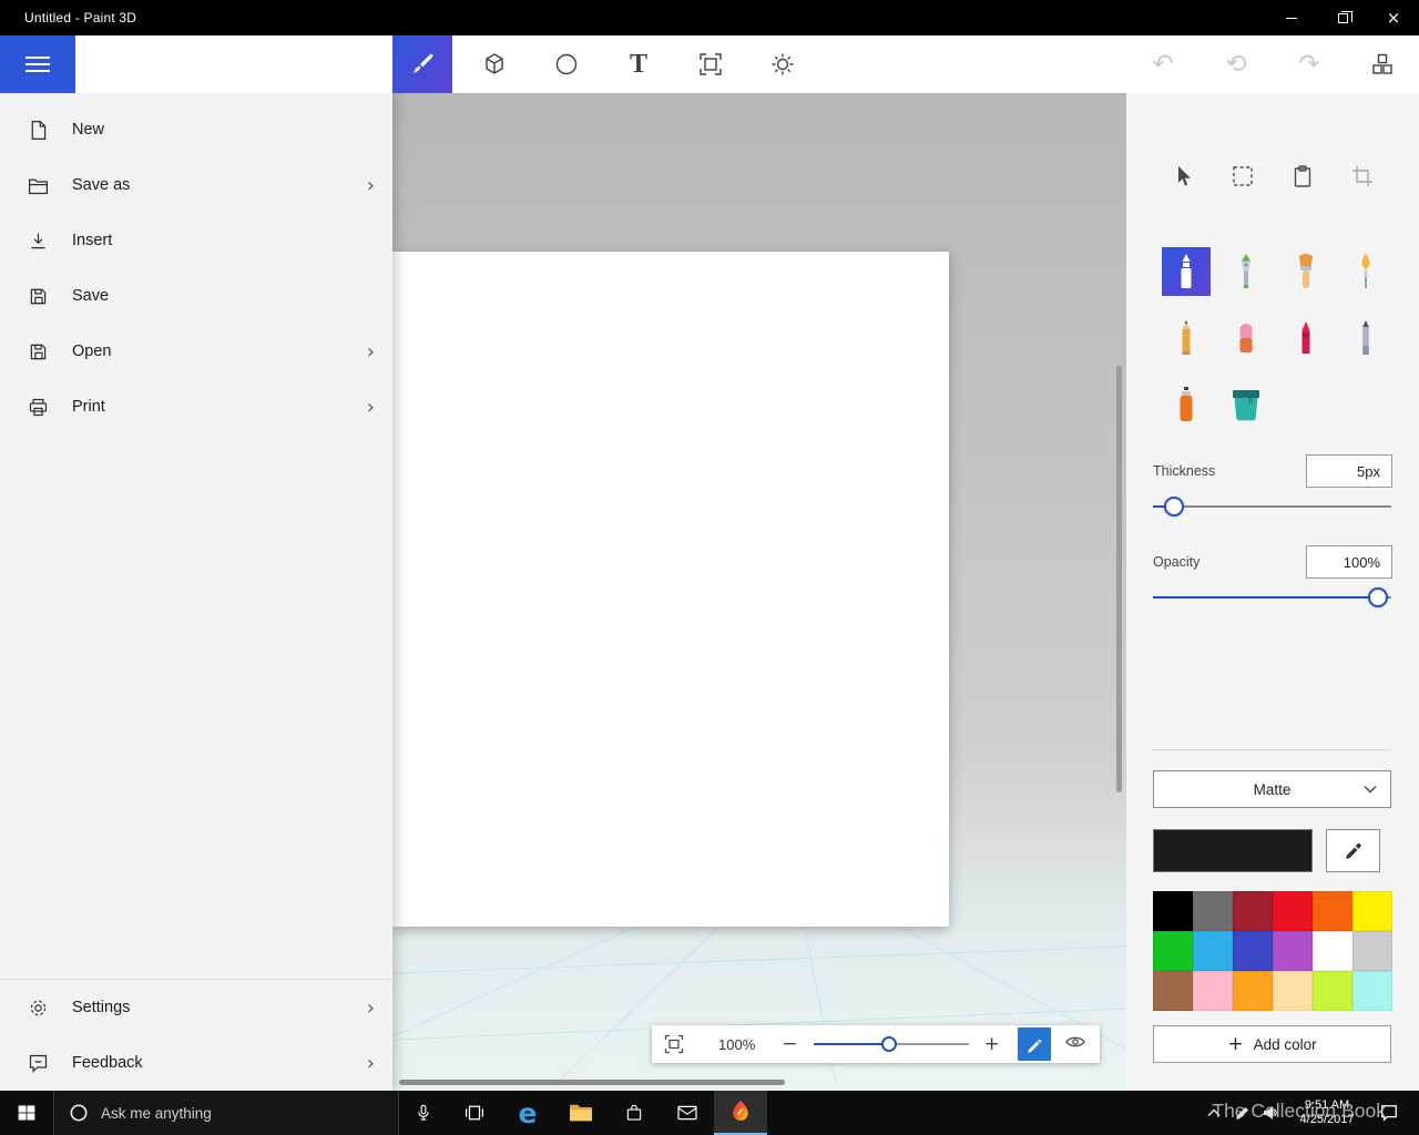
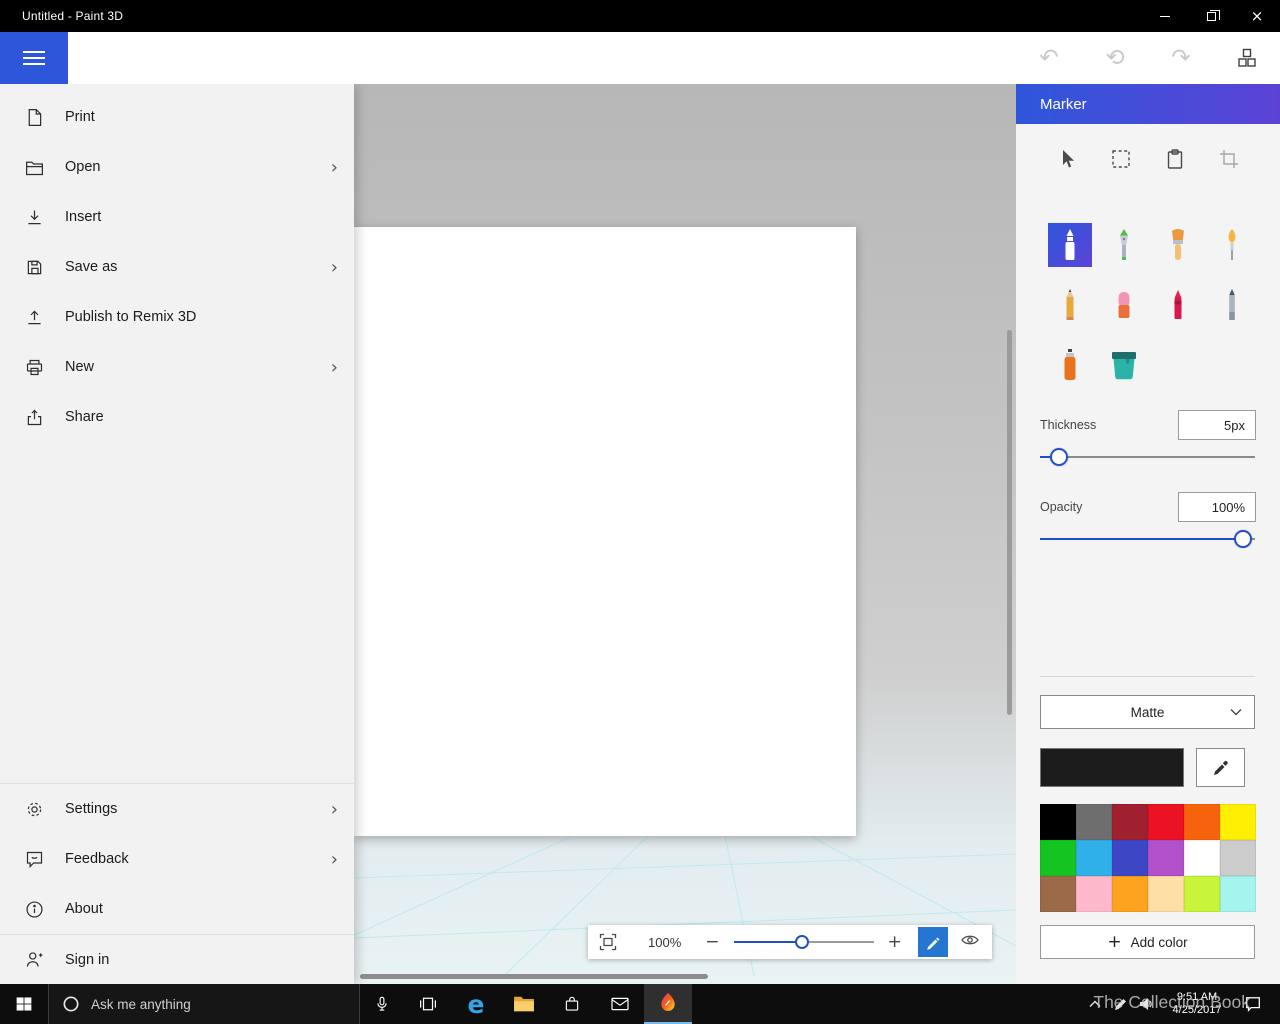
  Untitled - Paint 3D
  ×
- T
  ↶
  ⟲
  ↷
  100%
  −
  +
- New
+ Print
- Save as
+ Open
  ›
  Insert
- Save
- Open
+ Save as
  ›
+ Publish to Remix 3D
- Print
+ New
  ›
+ Share
  Settings
  ›
  Feedback
  ›
+ About
+ Sign in
+ Marker
  Thickness
  5px
  Opacity
  100%
  Matte
  +
  Add color
  Ask me anything
  e
  The Collection Book
  9:51 AM
  4/25/2017
